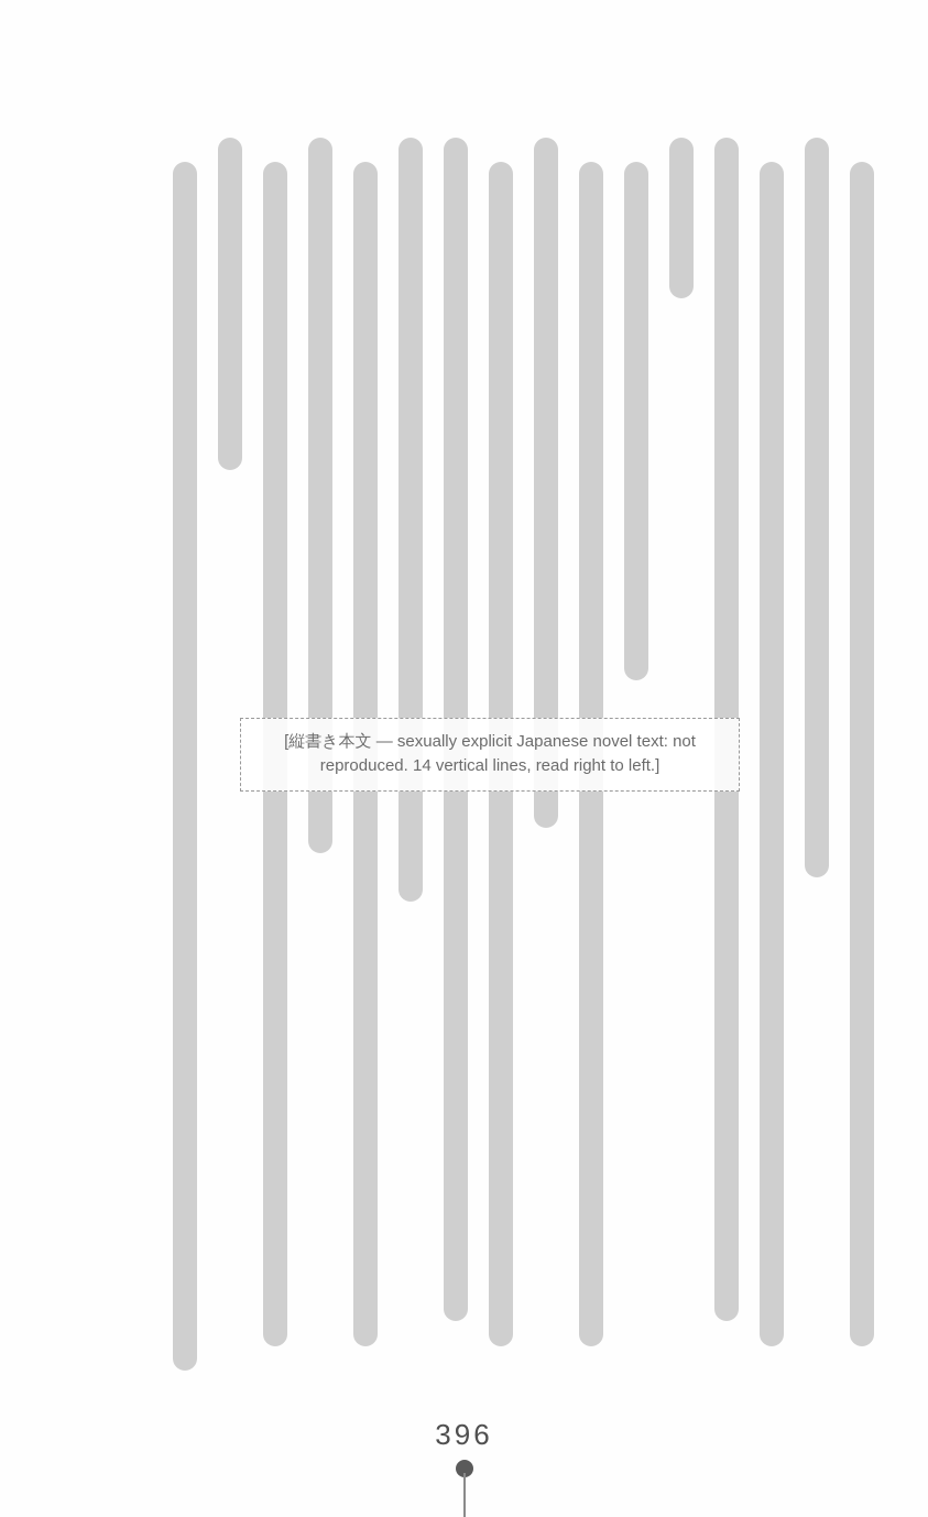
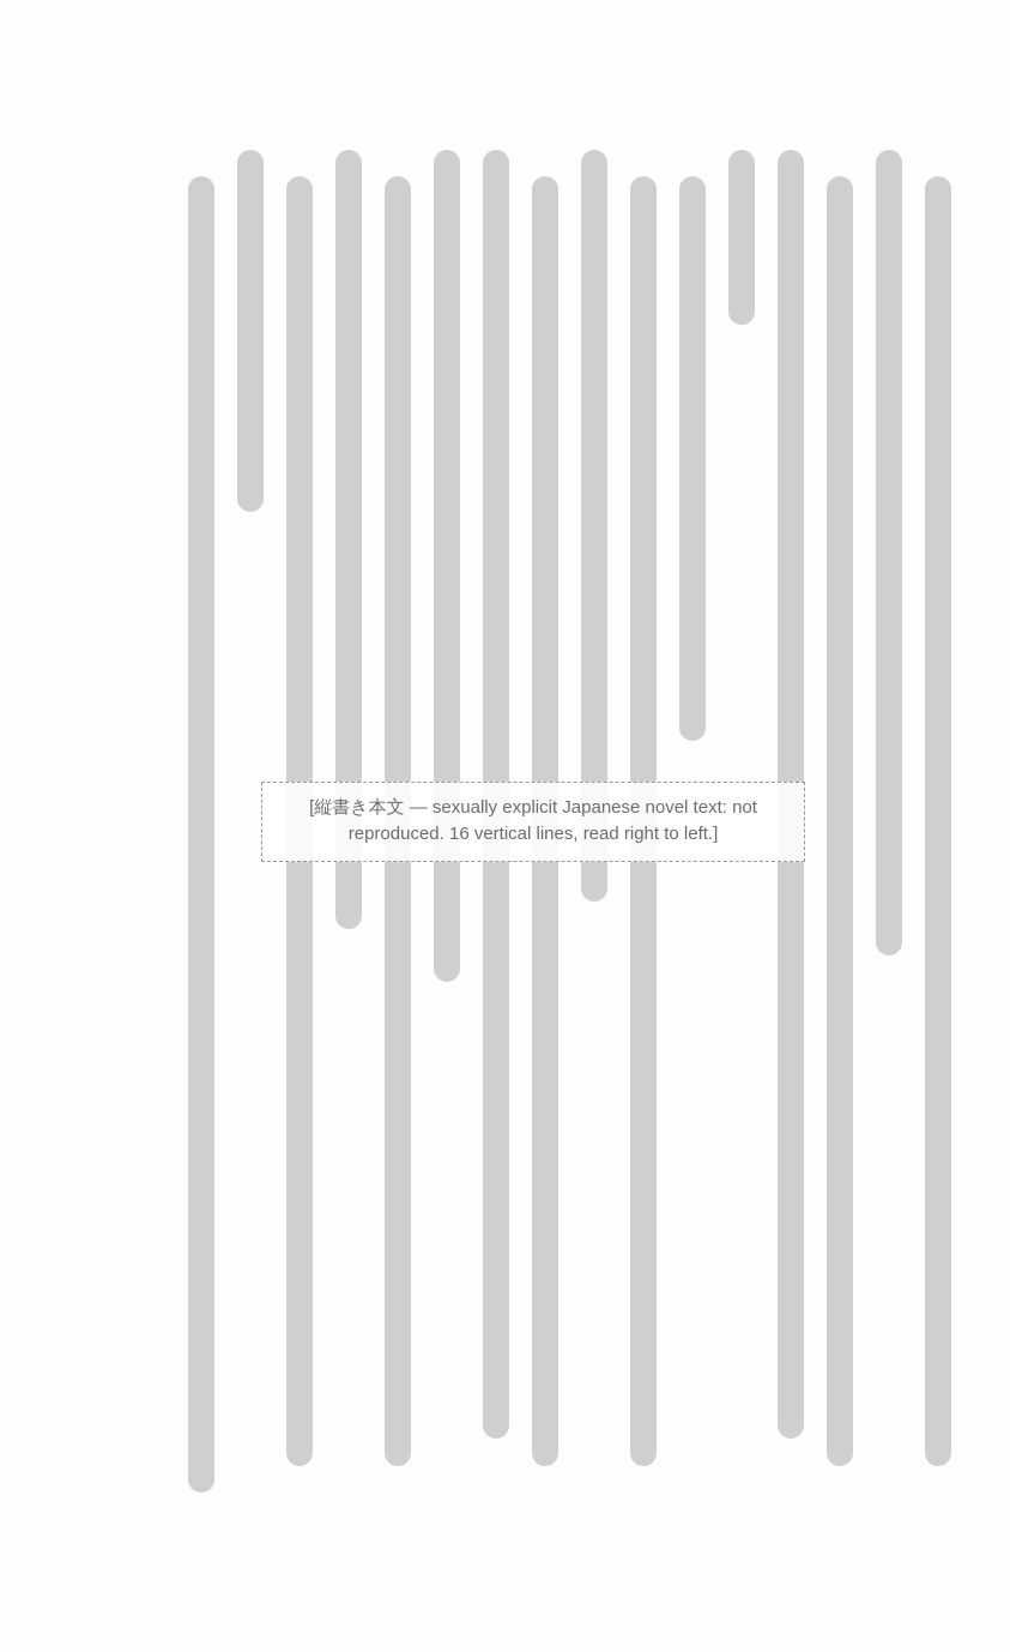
- [縦書き本文 — sexually explicit Japanese novel text: not reproduced. 14 vertical lines, read right to left.]
+ [縦書き本文 — sexually explicit Japanese novel text: not reproduced. 16 vertical lines, read right to left.]
- 396
